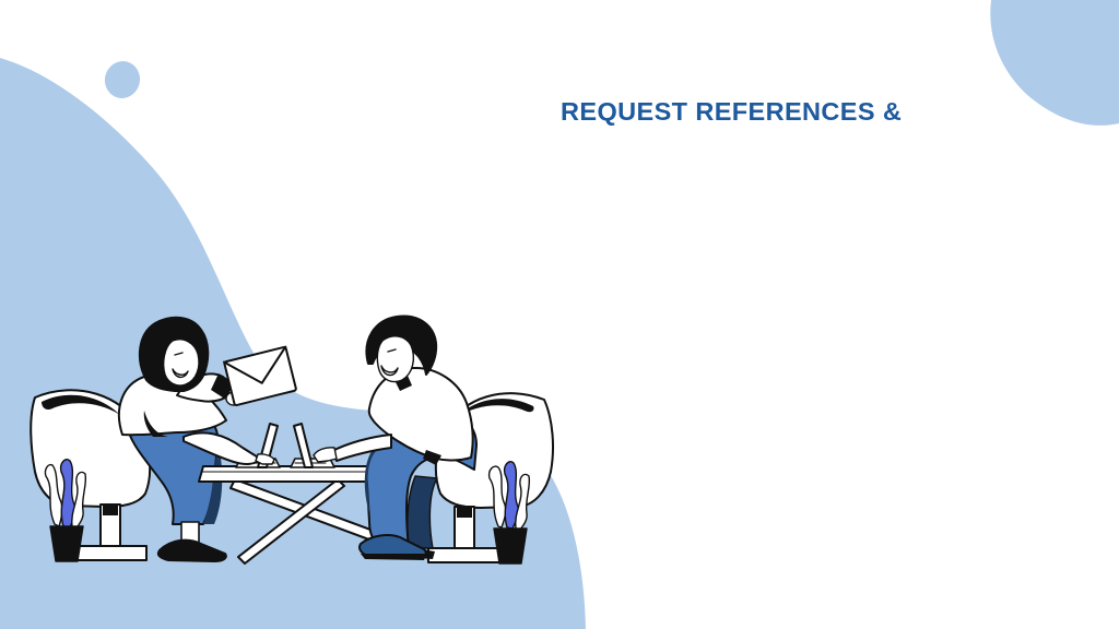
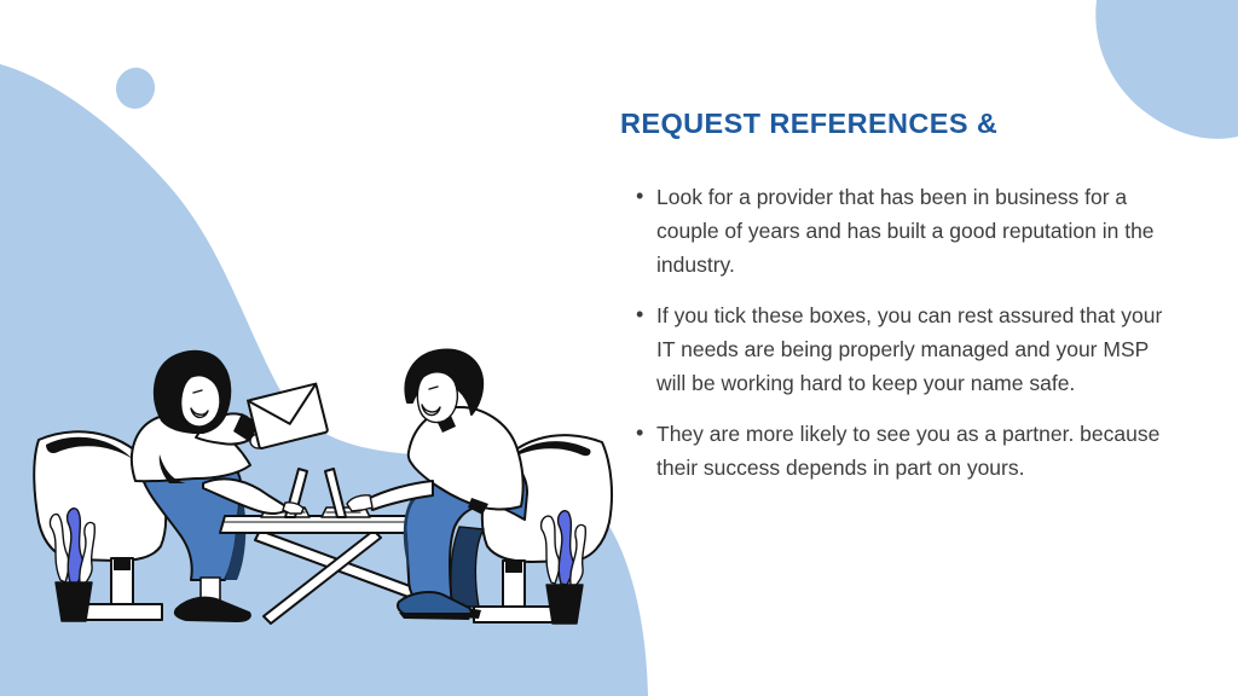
  REQUEST REFERENCES &
+ Look for a provider that has been in business for a couple of years and has built a good reputation in the industry.
+ If you tick these boxes, you can rest assured that your IT needs are being properly managed and your MSP will be working hard to keep your name safe.
+ They are more likely to see you as a partner. because their success depends in part on yours.
